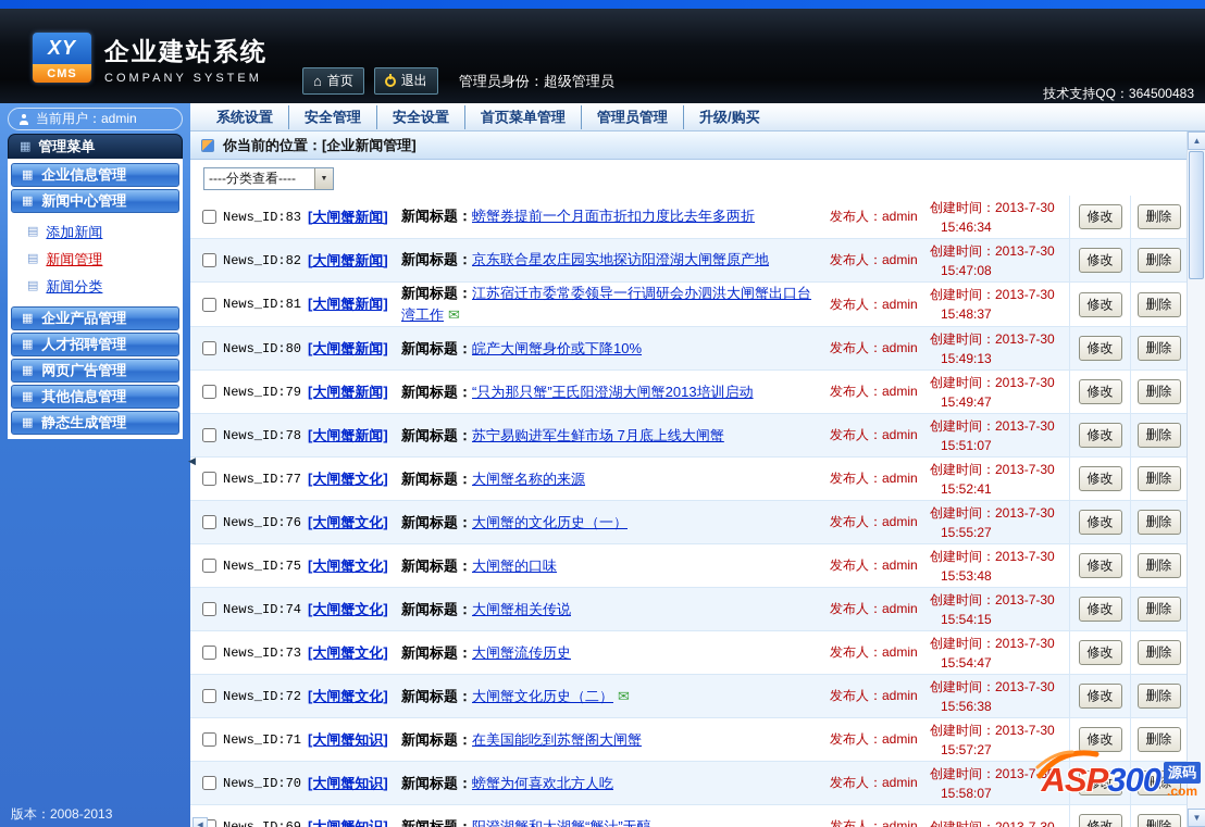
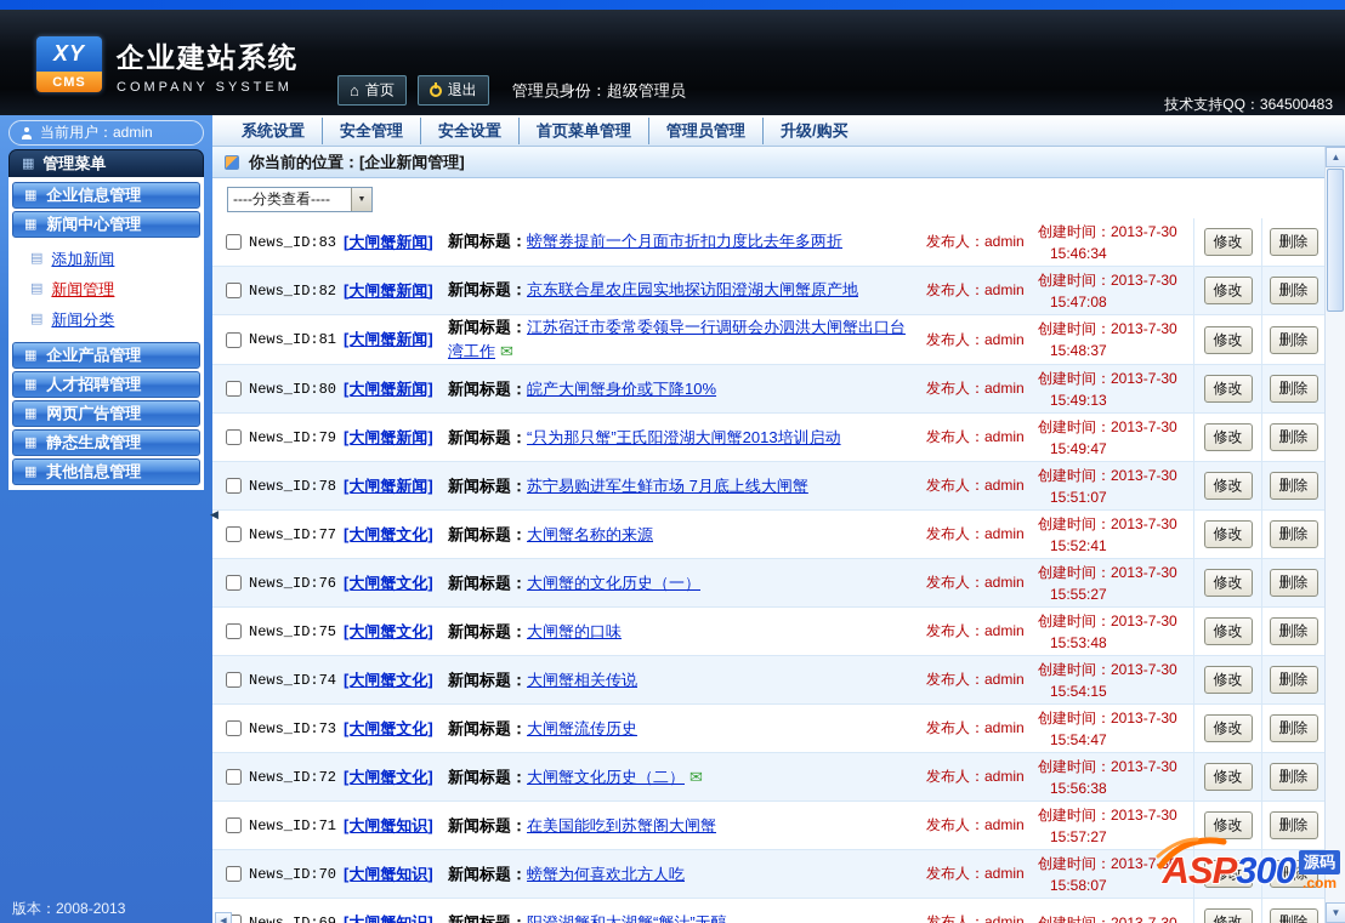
  XY
  CMS
  企业建站系统
  COMPANY SYSTEM
  ⌂
  首页
  退出
  管理员身份：超级管理员
  技术支持QQ：364500483
  系统设置
  安全管理
  安全设置
  首页菜单管理
  管理员管理
  升级/购买
  当前用户：admin
  ▦
  管理菜单
  ▦
  企业信息管理
  ▦
  新闻中心管理
  ▤
  添加新闻
  ▤
  新闻管理
  ▤
  新闻分类
  ▦
  企业产品管理
  ▦
  人才招聘管理
  ▦
  网页广告管理
  ▦
- 其他信息管理
+ 静态生成管理
  ▦
- 静态生成管理
+ 其他信息管理
  版本：2008-2013
  你当前的位置：[企业新闻管理]
  ----分类查看----
  News_ID:83
  [大闸蟹新闻]
  新闻标题：螃蟹券提前一个月面市折扣力度比去年多两折
  发布人：admin
  创建时间：2013-7-30
  15:46:34
  修改
  删除
  News_ID:82
  [大闸蟹新闻]
  新闻标题：京东联合星农庄园实地探访阳澄湖大闸蟹原产地
  发布人：admin
  创建时间：2013-7-30
  15:47:08
  修改
  删除
  News_ID:81
  [大闸蟹新闻]
  新闻标题：江苏宿迁市委常委领导一行调研会办泗洪大闸蟹出口台湾工作 ✉
  发布人：admin
  创建时间：2013-7-30
  15:48:37
  修改
  删除
  News_ID:80
  [大闸蟹新闻]
  新闻标题：皖产大闸蟹身价或下降10%
  发布人：admin
  创建时间：2013-7-30
  15:49:13
  修改
  删除
  News_ID:79
  [大闸蟹新闻]
  新闻标题：“只为那只蟹”王氏阳澄湖大闸蟹2013培训启动
  发布人：admin
  创建时间：2013-7-30
  15:49:47
  修改
  删除
  News_ID:78
  [大闸蟹新闻]
  新闻标题：苏宁易购进军生鲜市场 7月底上线大闸蟹
  发布人：admin
  创建时间：2013-7-30
  15:51:07
  修改
  删除
  News_ID:77
  [大闸蟹文化]
  新闻标题：大闸蟹名称的来源
  发布人：admin
  创建时间：2013-7-30
  15:52:41
  修改
  删除
  News_ID:76
  [大闸蟹文化]
  新闻标题：大闸蟹的文化历史（一）
  发布人：admin
  创建时间：2013-7-30
  15:55:27
  修改
  删除
  News_ID:75
  [大闸蟹文化]
  新闻标题：大闸蟹的口味
  发布人：admin
  创建时间：2013-7-30
  15:53:48
  修改
  删除
  News_ID:74
  [大闸蟹文化]
  新闻标题：大闸蟹相关传说
  发布人：admin
  创建时间：2013-7-30
  15:54:15
  修改
  删除
  News_ID:73
  [大闸蟹文化]
  新闻标题：大闸蟹流传历史
  发布人：admin
  创建时间：2013-7-30
  15:54:47
  修改
  删除
  News_ID:72
  [大闸蟹文化]
  新闻标题：大闸蟹文化历史（二） ✉
  发布人：admin
  创建时间：2013-7-30
  15:56:38
  修改
  删除
  News_ID:71
  [大闸蟹知识]
  新闻标题：在美国能吃到苏蟹阁大闸蟹
  发布人：admin
  创建时间：2013-7-30
  15:57:27
  修改
  删除
  News_ID:70
  [大闸蟹知识]
  新闻标题：螃蟹为何喜欢北方人吃
  发布人：admin
  创建时间：2013-70
  15:58:07
  修改
  [大闸蟹知识]
  新闻标题：阳澄湖蟹和太湖蟹“蟹汁”无醇
  发布人：admin
  修改
  删除
  ▲
  ▼
  ◀
  ASP
  300
  源码
  .com
